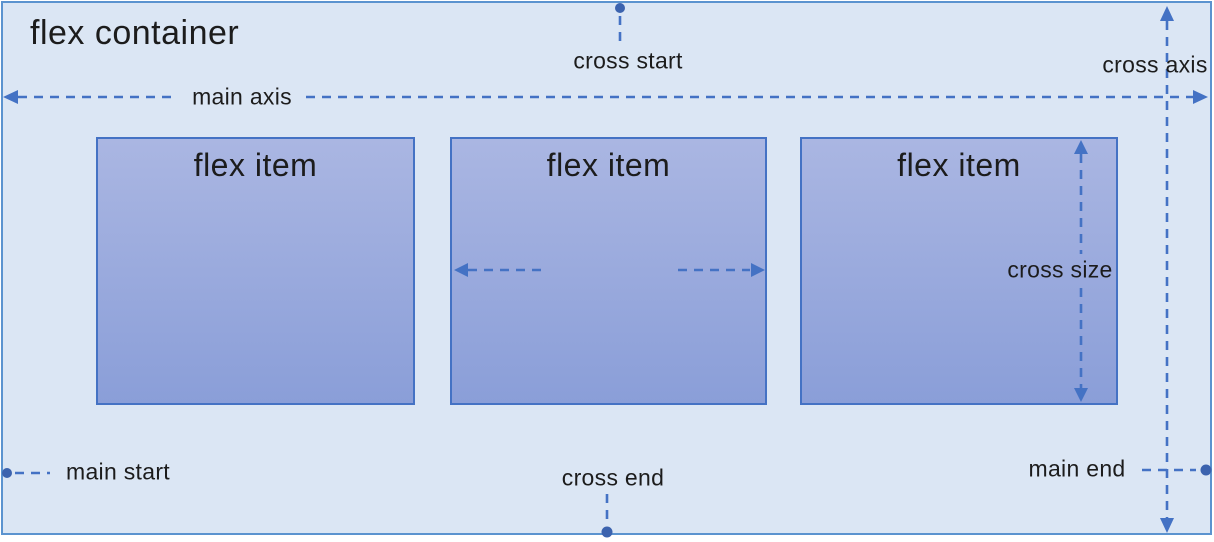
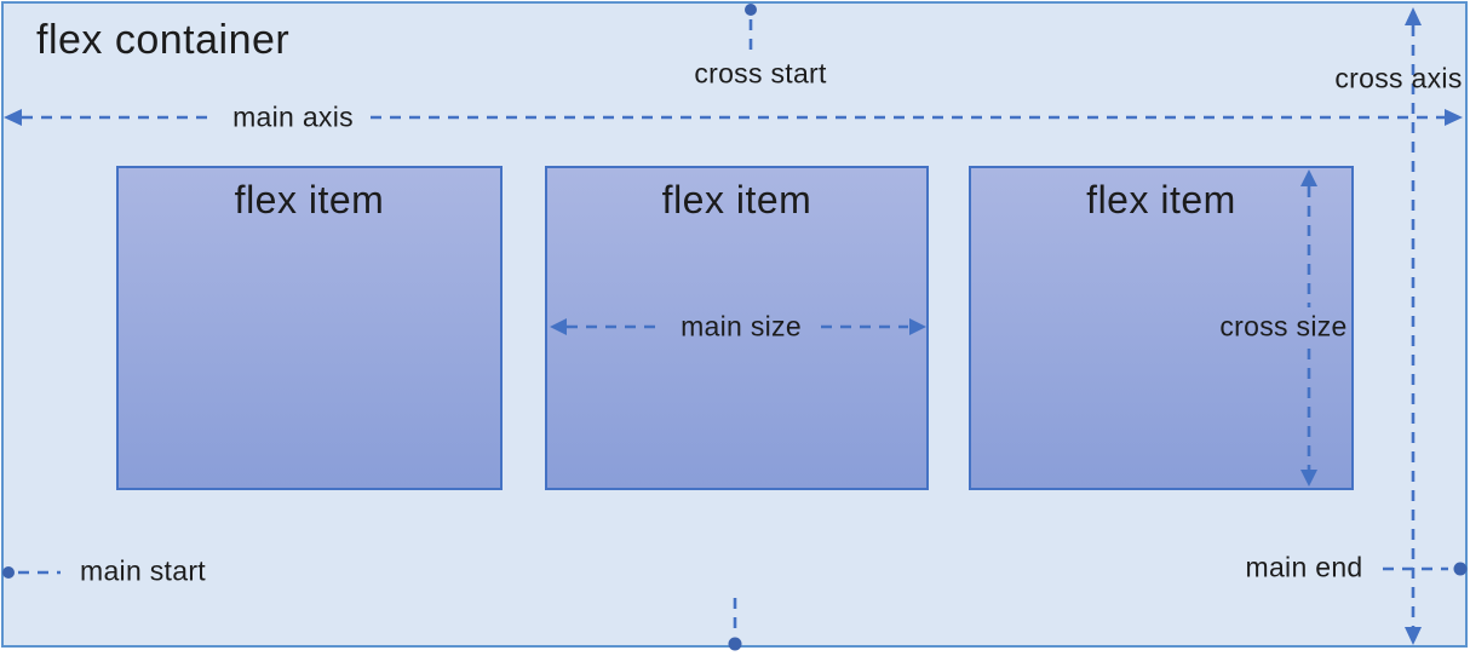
  flex container
  flex item
  flex item
  flex item
  main axis
  cross start
  cross axis
+ main size
  cross size
  main start
- cross end
  main end
